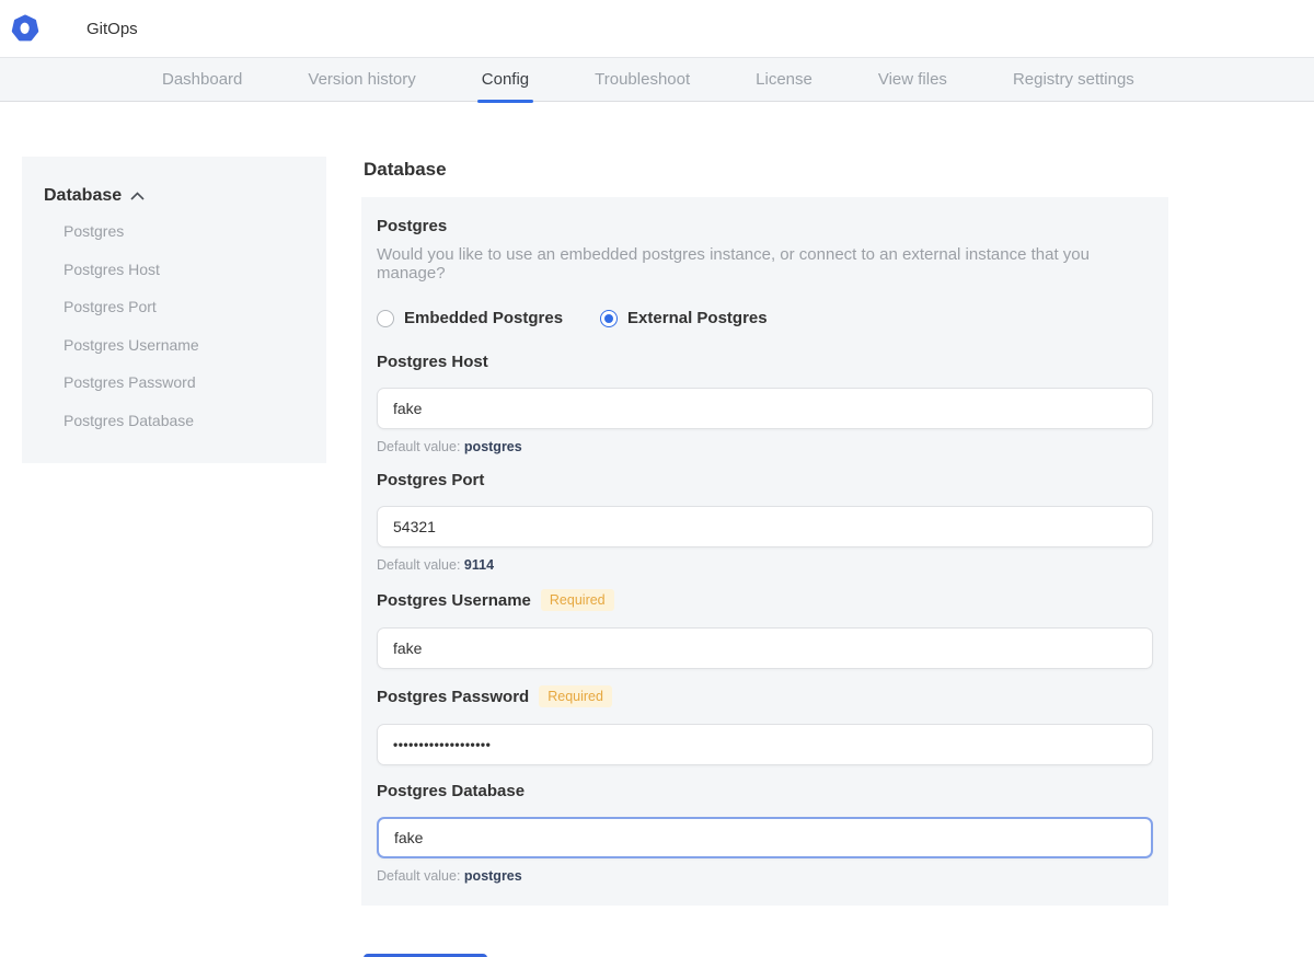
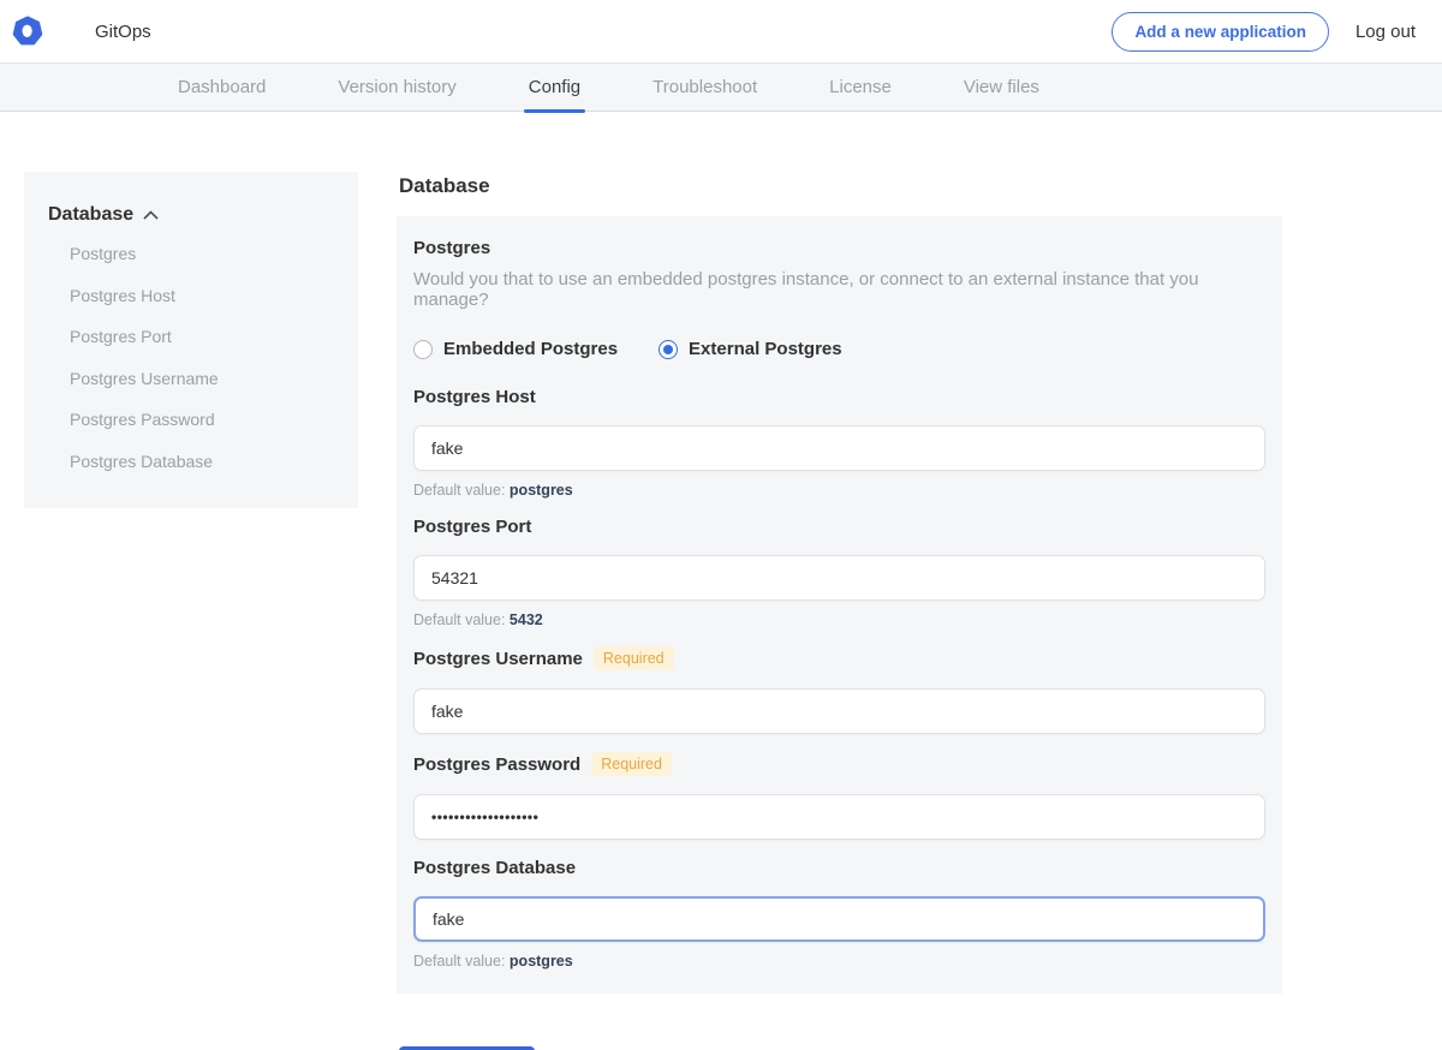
  GitOps
+ Add a new application
+ Log out
  Dashboard
  Version history
  Config
  Troubleshoot
  License
  View files
- Registry settings
  Database
  Postgres
  Postgres Host
  Postgres Port
  Postgres Username
  Postgres Password
  Postgres Database
  Database
  Postgres
- Would you like to use an embedded postgres instance, or connect to an external instance that you manage?
+ Would you that to use an embedded postgres instance, or connect to an external instance that you manage?
  Embedded Postgres
  External Postgres
  Postgres Host
  fake
  Default value: postgres
  Postgres Port
  54321
- Default value: 9114
+ Default value: 5432
  Postgres Username
  Required
  fake
  Postgres Password
  Required
  •••••••••••••••••••
  Postgres Database
  fake
  Default value: postgres
